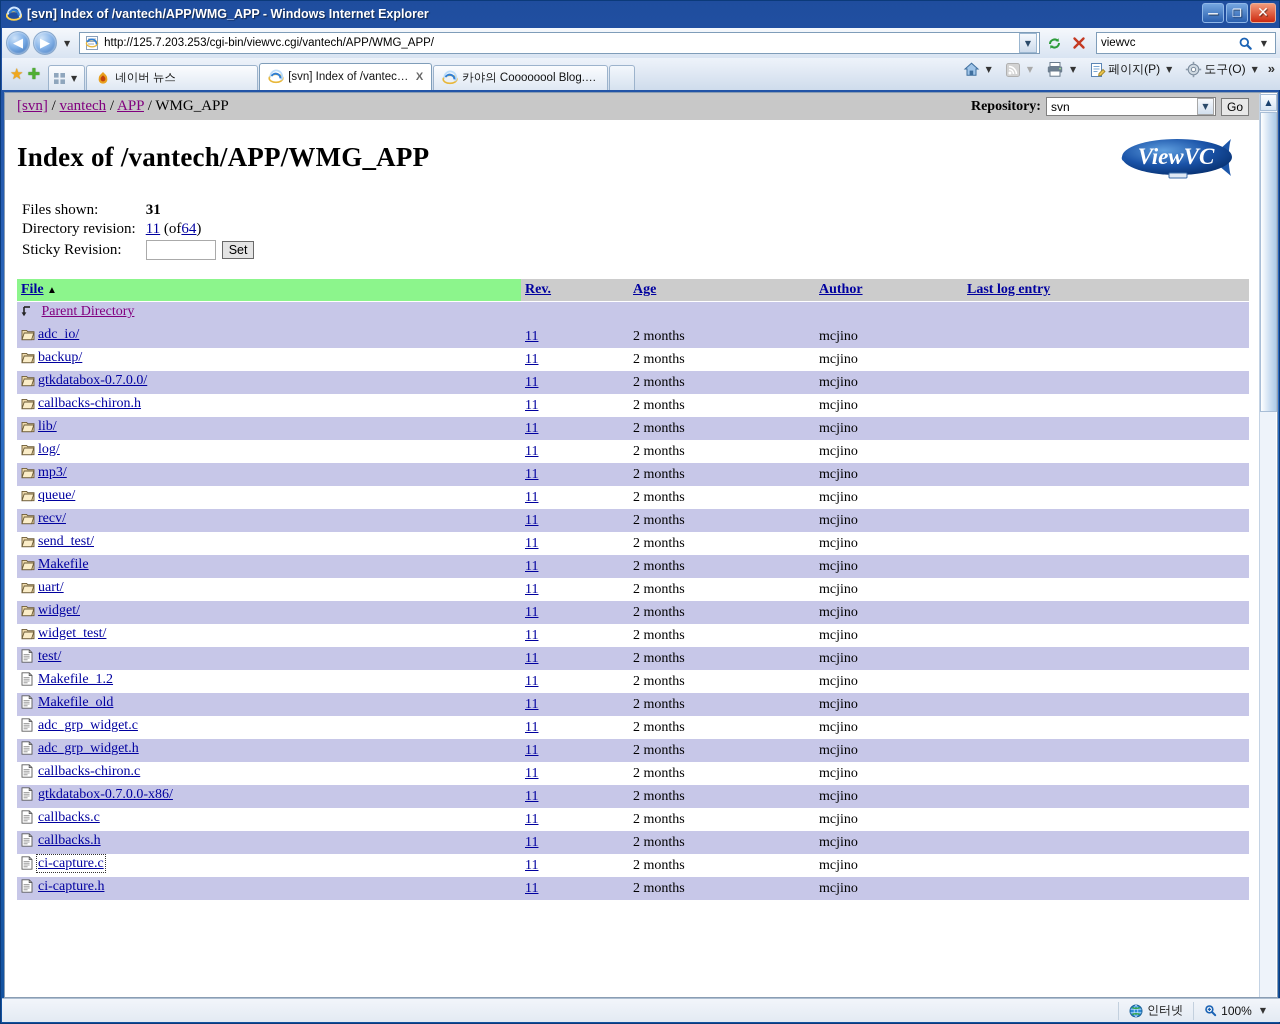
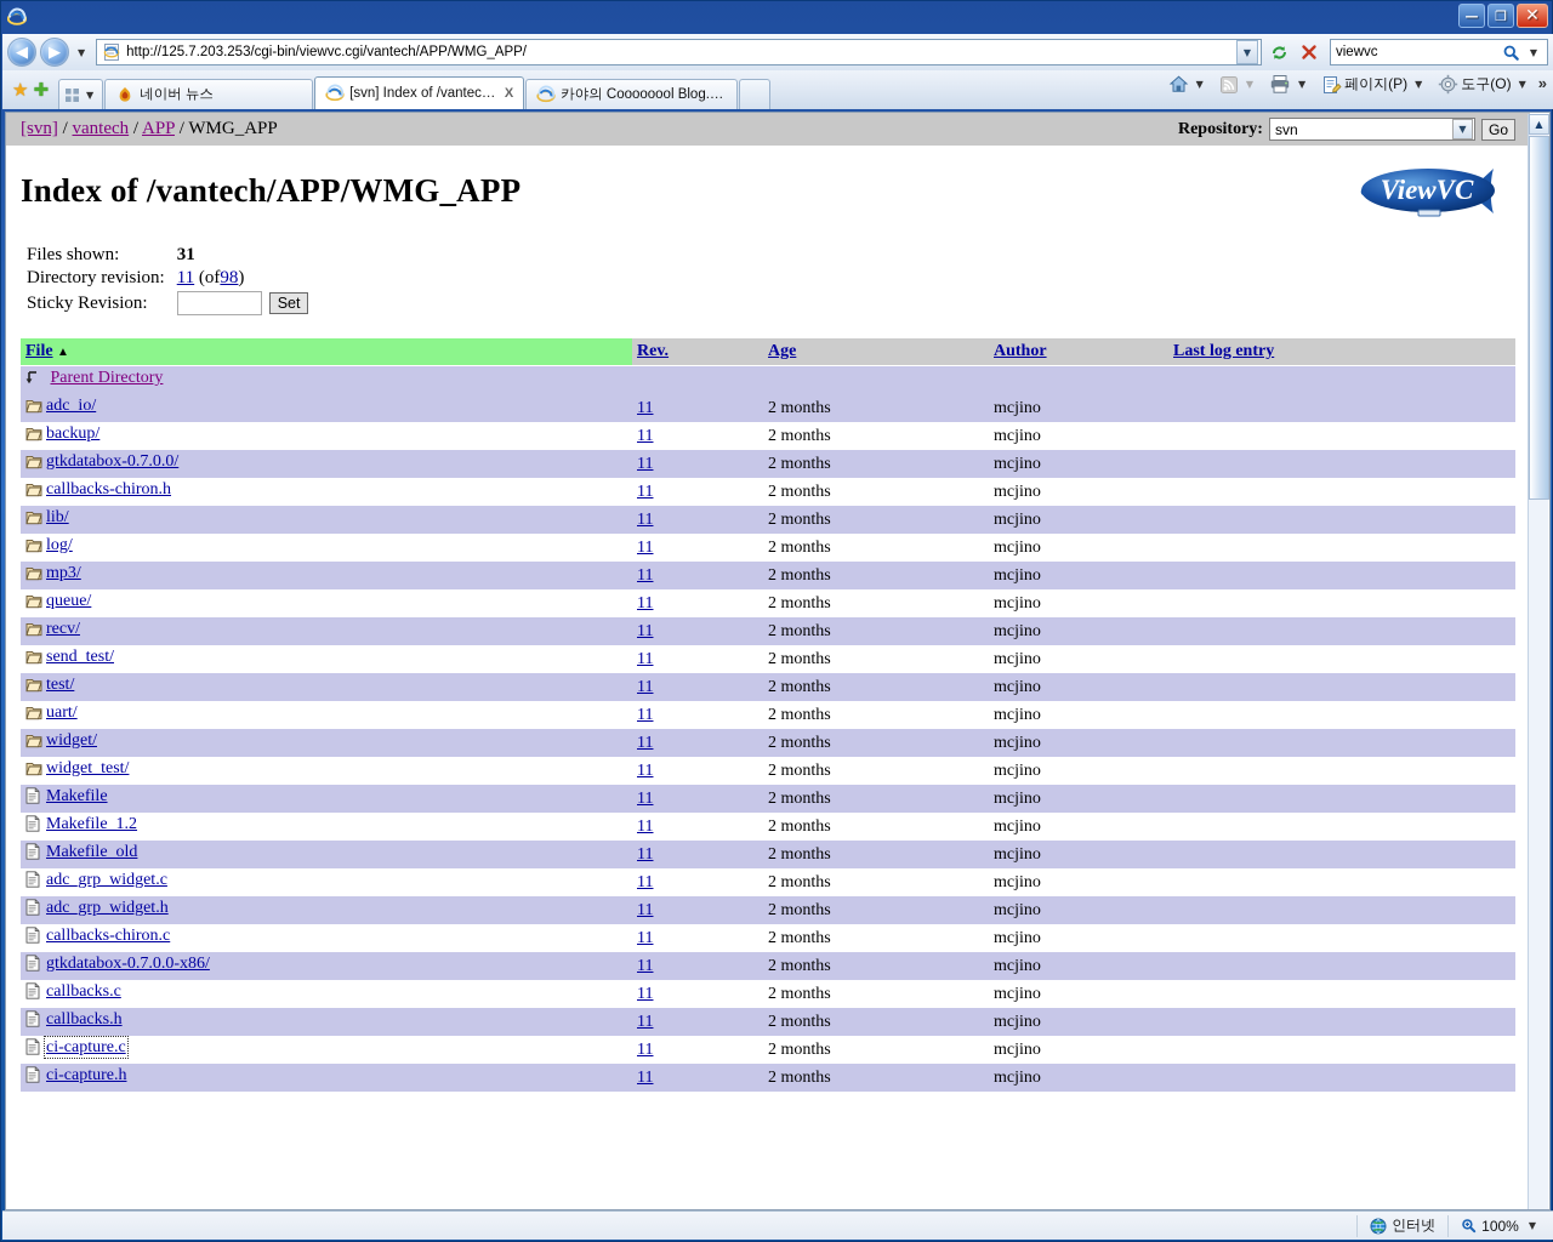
- [svn] Index of /vantech/APP/WMG_APP - Windows Internet Explorer
  —
  ❐
  ✕
  ◀
  ▶
  ▼
  http://125.7.203.253/cgi-bin/viewvc.cgi/vantech/APP/WMG_APP/
  ▼
  viewvc
  ▼
  ★
  ✚
  ▼
  네이버 뉴스
  [svn] Index of /vantech/.
  X
  카야의 Coooooool Blog. :
  ▼
  ▼
  ▼
  페이지(P)
  ▼
  도구(O)
  ▼
  »
  [svn] / vantech / APP / WMG_APP
  Repository:
  svn
  ▼
  Go
  ViewVC
  Index of /vantech/APP/WMG_APP
  Files shown:	31
- Directory revision:	11 (of64)
+ Directory revision:	11 (of98)
  Sticky Revision:	Set
  File ▲	Rev.	Age	Author	Last log entry
  Parent Directory
  adc_io/	11	2 months	mcjino
  backup/	11	2 months	mcjino
  gtkdatabox-0.7.0.0/	11	2 months	mcjino
  callbacks-chiron.h	11	2 months	mcjino
  lib/	11	2 months	mcjino
  log/	11	2 months	mcjino
  mp3/	11	2 months	mcjino
  queue/	11	2 months	mcjino
  recv/	11	2 months	mcjino
  send_test/	11	2 months	mcjino
- Makefile	11	2 months	mcjino
+ test/	11	2 months	mcjino
  uart/	11	2 months	mcjino
  widget/	11	2 months	mcjino
  widget_test/	11	2 months	mcjino
- test/	11	2 months	mcjino
+ Makefile	11	2 months	mcjino
  Makefile_1.2	11	2 months	mcjino
  Makefile_old	11	2 months	mcjino
  adc_grp_widget.c	11	2 months	mcjino
  adc_grp_widget.h	11	2 months	mcjino
  callbacks-chiron.c	11	2 months	mcjino
  gtkdatabox-0.7.0.0-x86/	11	2 months	mcjino
  callbacks.c	11	2 months	mcjino
  callbacks.h	11	2 months	mcjino
  ci-capture.c	11	2 months	mcjino
  ci-capture.h	11	2 months	mcjino
  ▲
  인터넷
  100%
  ▼
